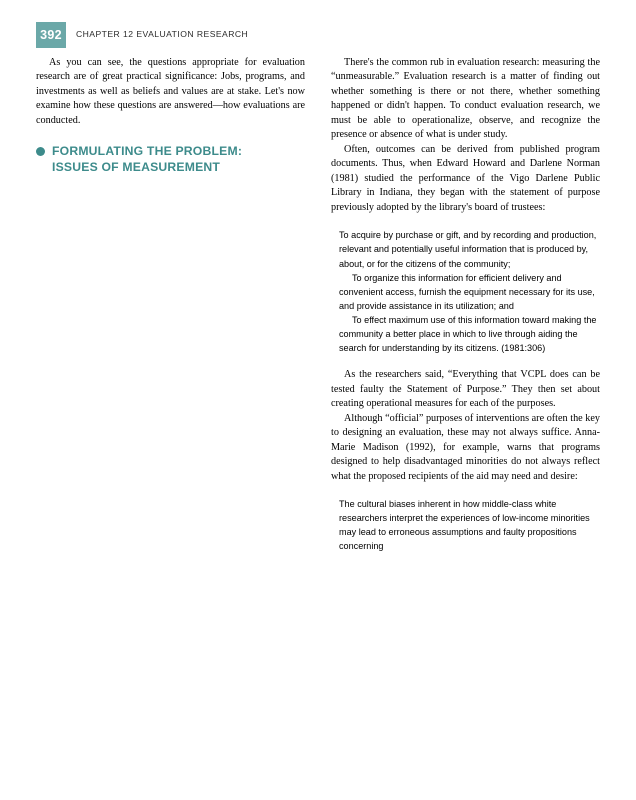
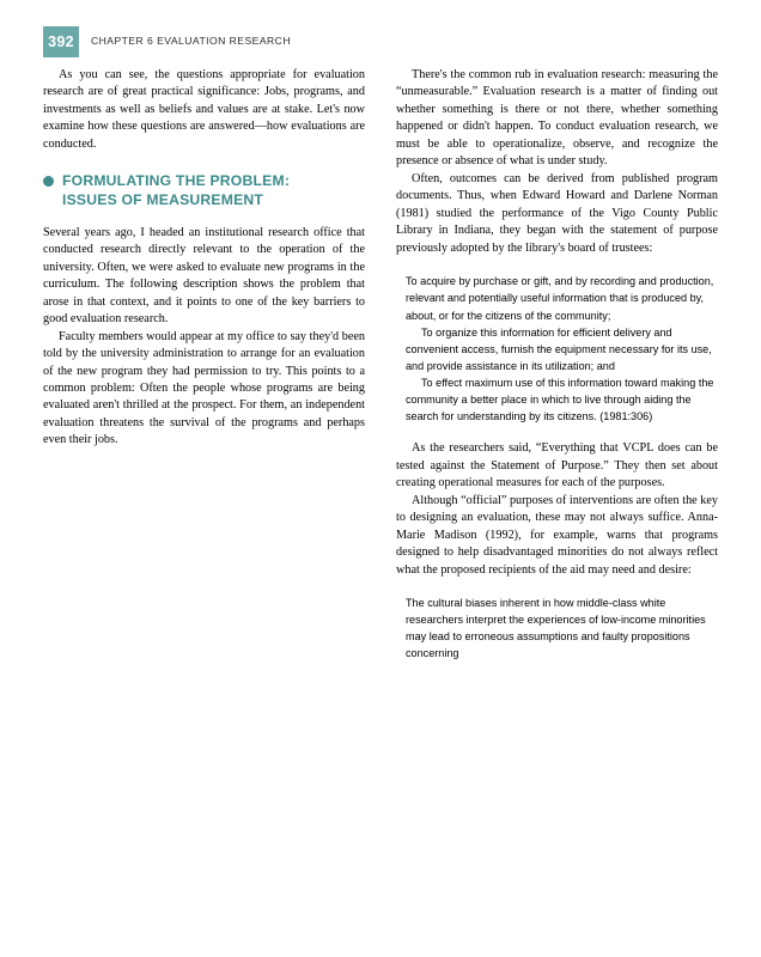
  392
- CHAPTER 12 EVALUATION RESEARCH
+ CHAPTER 6 EVALUATION RESEARCH
  As you can see, the questions appropriate for evaluation research are of great practical significance: Jobs, programs, and investments as well as beliefs and values are at stake. Let's now examine how these questions are answered—how evaluations are conducted.
  FORMULATING THE PROBLEM:
  ISSUES OF MEASUREMENT
+ Several years ago, I headed an institutional research office that conducted research directly relevant to the operation of the university. Often, we were asked to evaluate new programs in the curriculum. The following description shows the problem that arose in that context, and it points to one of the key barriers to good evaluation research.
+ Faculty members would appear at my office to say they'd been told by the university administration to arrange for an evaluation of the new program they had permission to try. This points to a common problem: Often the people whose programs are being evaluated aren't thrilled at the prospect. For them, an independent evaluation threatens the survival of the programs and perhaps even their jobs.
  There's the common rub in evaluation research: measuring the “unmeasurable.” Evaluation research is a matter of finding out whether something is there or not there, whether something happened or didn't happen. To conduct evaluation research, we must be able to operationalize, observe, and recognize the presence or absence of what is under study.
- Often, outcomes can be derived from published program documents. Thus, when Edward Howard and Darlene Norman (1981) studied the performance of the Vigo Darlene Public Library in Indiana, they began with the statement of purpose previously adopted by the library's board of trustees:
+ Often, outcomes can be derived from published program documents. Thus, when Edward Howard and Darlene Norman (1981) studied the performance of the Vigo County Public Library in Indiana, they began with the statement of purpose previously adopted by the library's board of trustees:
  To acquire by purchase or gift, and by recording and production, relevant and potentially useful information that is produced by, about, or for the citizens of the community;
  To organize this information for efficient delivery and convenient access, furnish the equipment necessary for its use, and provide assistance in its utilization; and
  To effect maximum use of this information toward making the community a better place in which to live through aiding the search for understanding by its citizens. (1981:306)
- As the researchers said, “Everything that VCPL does can be tested faulty the Statement of Purpose.” They then set about creating operational measures for each of the purposes.
+ As the researchers said, “Everything that VCPL does can be tested against the Statement of Purpose.” They then set about creating operational measures for each of the purposes.
  Although “official” purposes of interventions are often the key to designing an evaluation, these may not always suffice. Anna-Marie Madison (1992), for example, warns that programs designed to help disadvantaged minorities do not always reflect what the proposed recipients of the aid may need and desire:
  The cultural biases inherent in how middle-class white researchers interpret the experiences of low-income minorities may lead to erroneous assumptions and faulty propositions concerning
